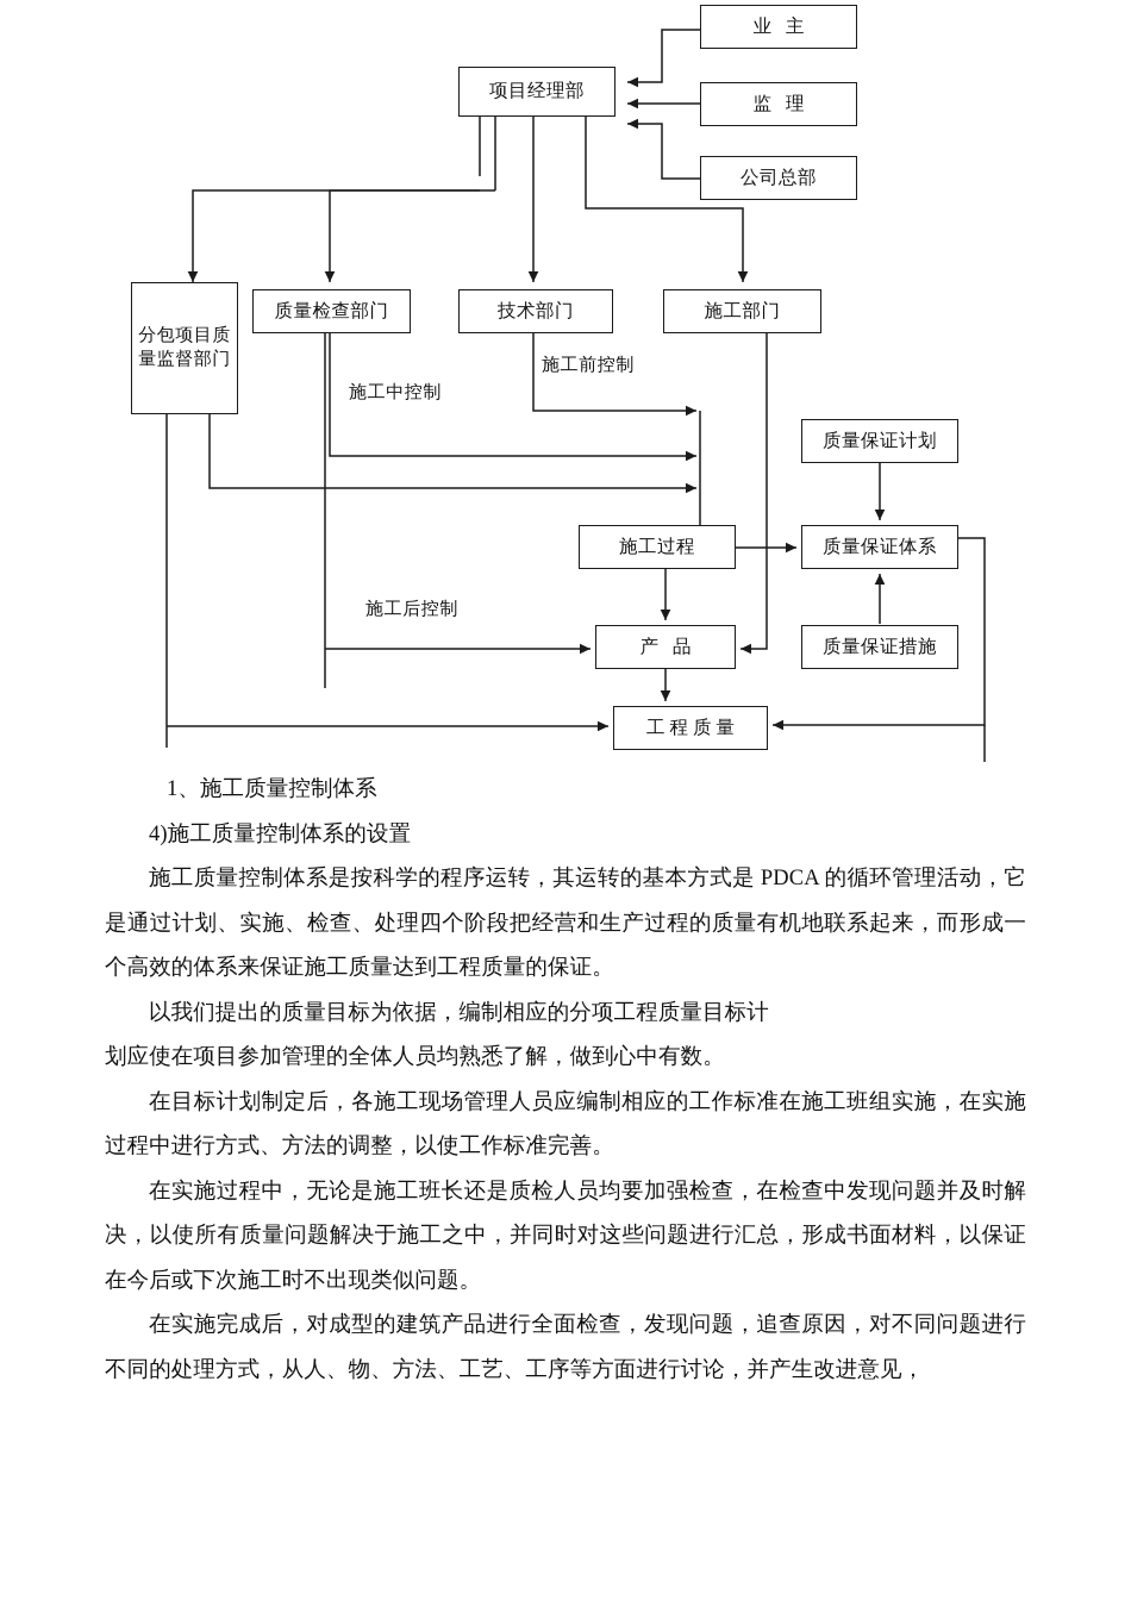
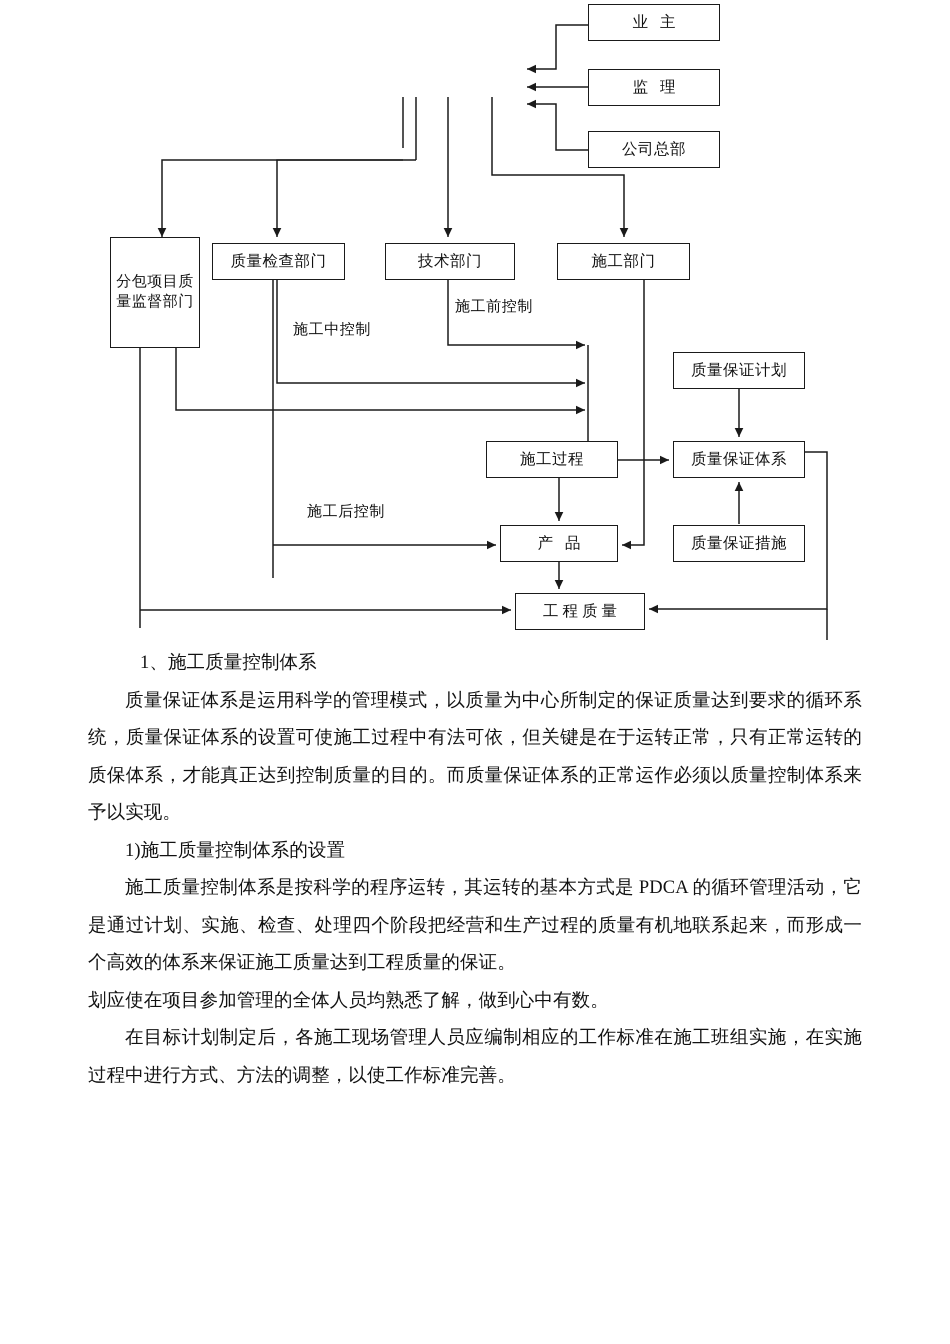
  业 主
  监 理
  公司总部
- 项目经理部
  分包项目质量监督部门
  质量检查部门
  技术部门
  施工部门
  施工过程
  产 品
  工程质量
  质量保证计划
  质量保证体系
  质量保证措施
  施工前控制
  施工中控制
  施工后控制
  1、施工质量控制体系
+ 质量保证体系是运用科学的管理模式，以质量为中心所制定的保证质量达到要求的循环系统，质量保证体系的设置可使施工过程中有法可依，但关键是在于运转正常，只有正常运转的质保体系，才能真正达到控制质量的目的。而质量保证体系的正常运作必须以质量控制体系来予以实现。
- 4)施工质量控制体系的设置
+ 1)施工质量控制体系的设置
  施工质量控制体系是按科学的程序运转，其运转的基本方式是 PDCA 的循环管理活动，它是通过计划、实施、检查、处理四个阶段把经营和生产过程的质量有机地联系起来，而形成一个高效的体系来保证施工质量达到工程质量的保证。
- 以我们提出的质量目标为依据，编制相应的分项工程质量目标计
  划应使在项目参加管理的全体人员均熟悉了解，做到心中有数。
  在目标计划制定后，各施工现场管理人员应编制相应的工作标准在施工班组实施，在实施过程中进行方式、方法的调整，以使工作标准完善。
- 在实施过程中，无论是施工班长还是质检人员均要加强检查，在检查中发现问题并及时解决，以使所有质量问题解决于施工之中，并同时对这些问题进行汇总，形成书面材料，以保证在今后或下次施工时不出现类似问题。
- 在实施完成后，对成型的建筑产品进行全面检查，发现问题，追查原因，对不同问题进行不同的处理方式，从人、物、方法、工艺、工序等方面进行讨论，并产生改进意见，
